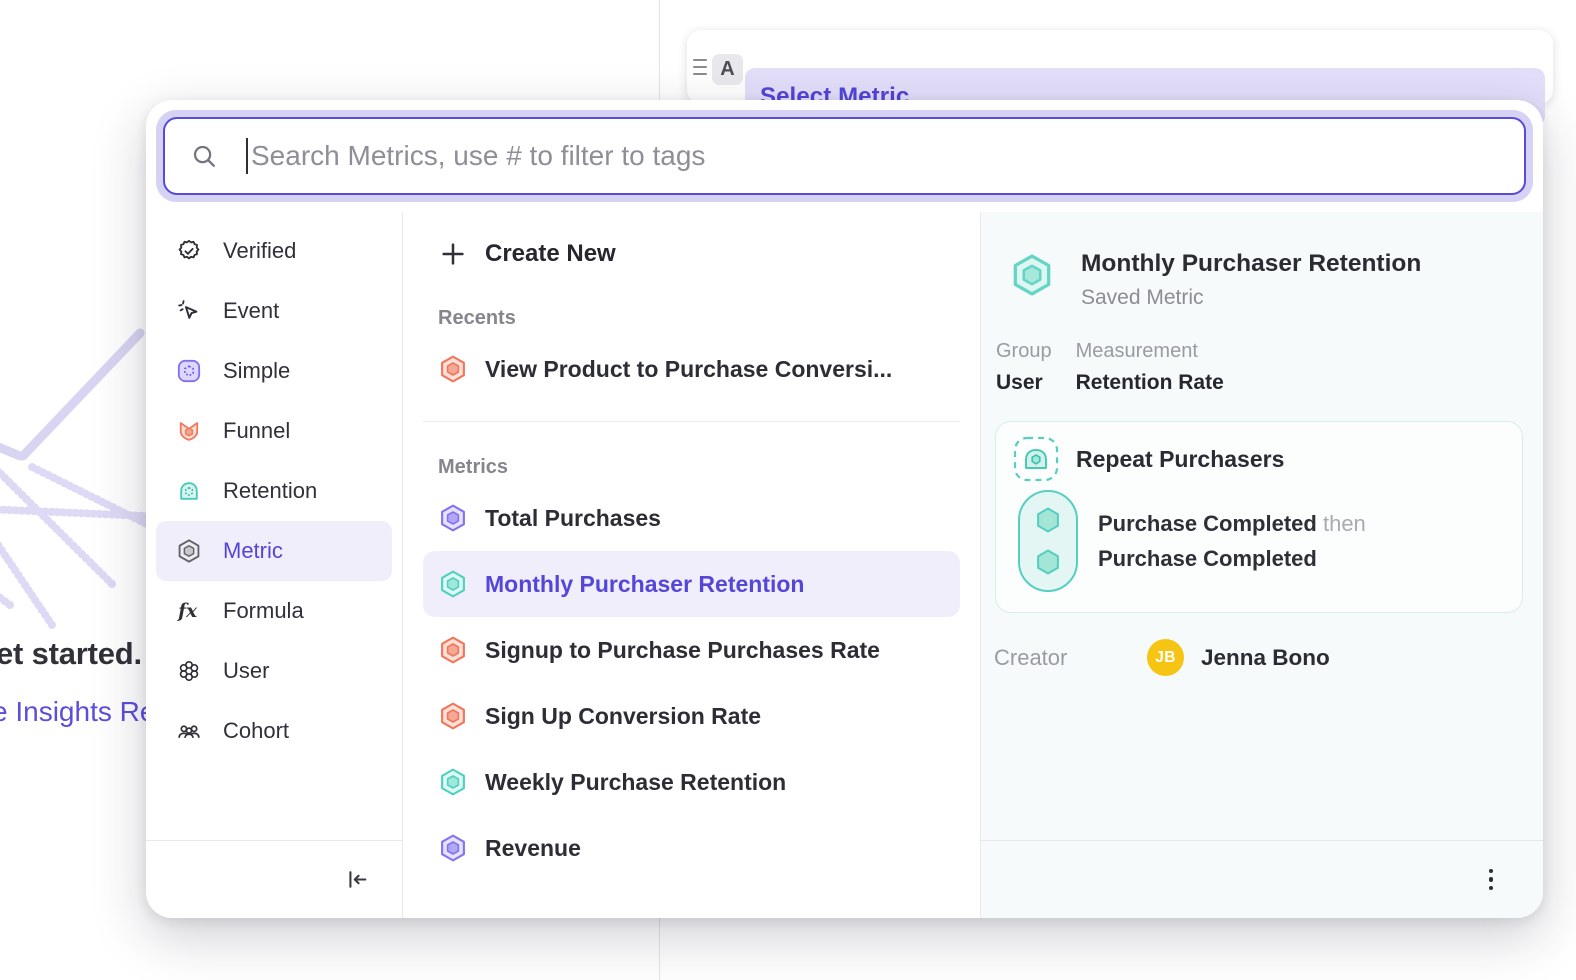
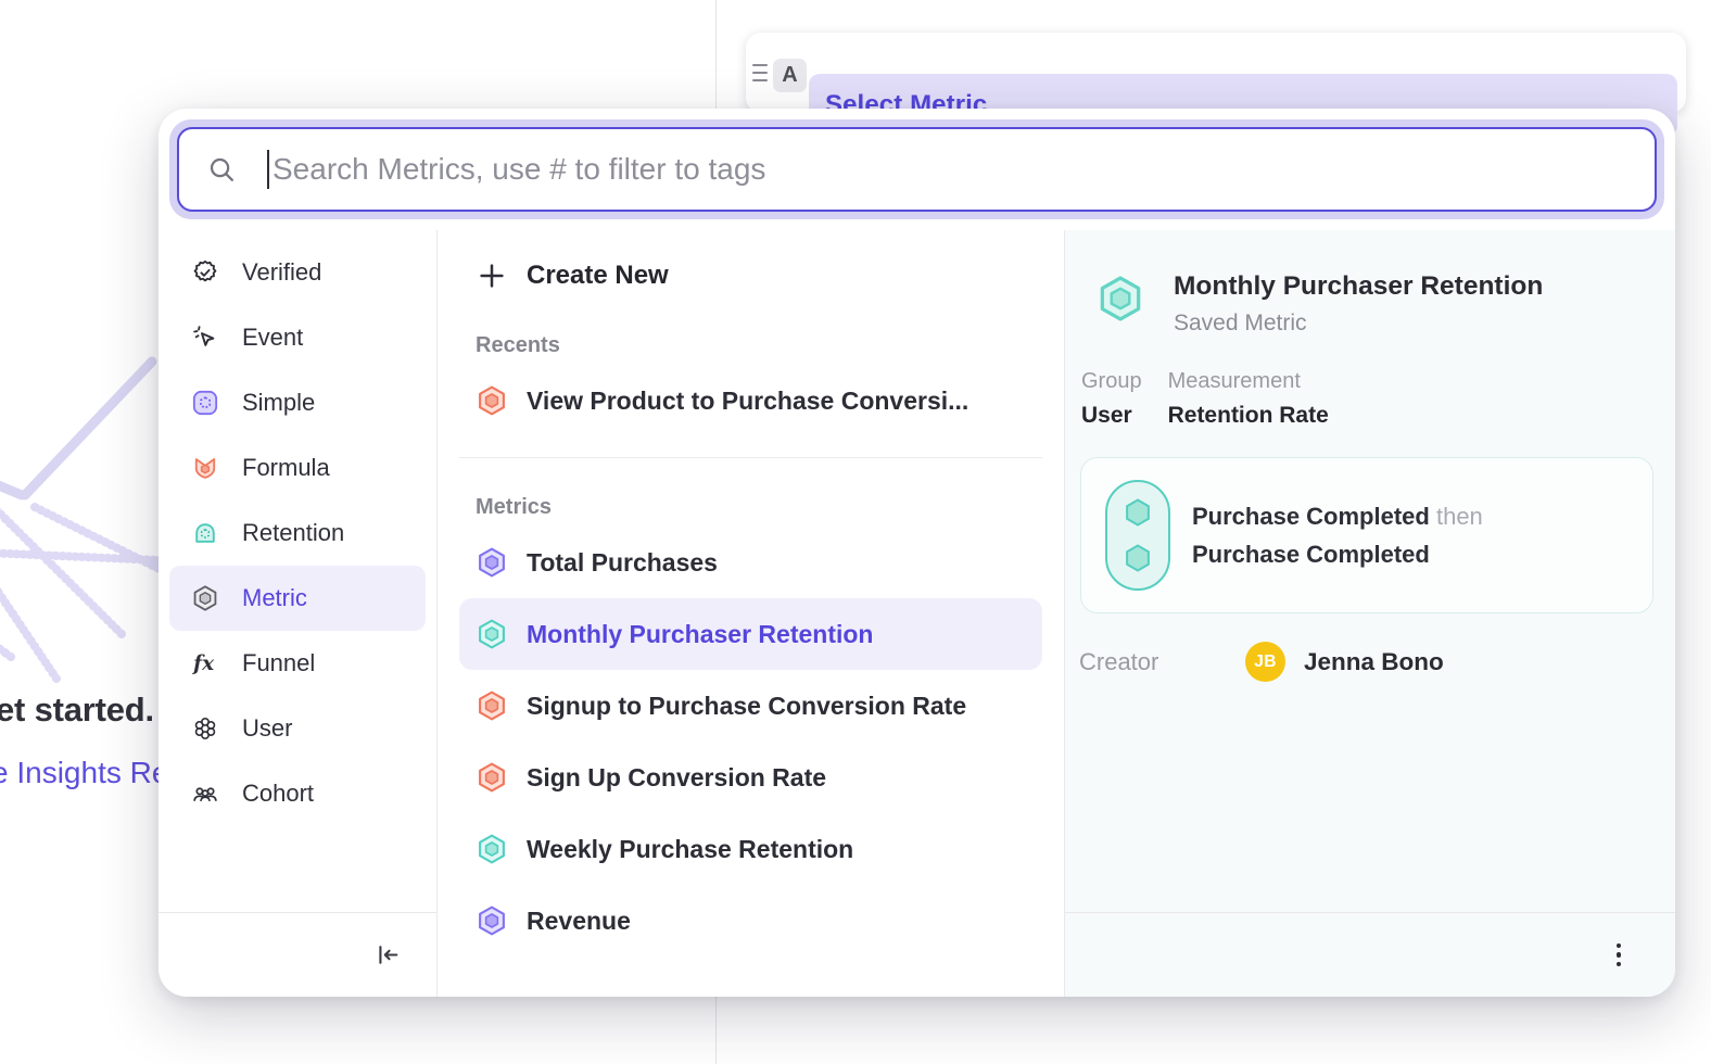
  et started.
  Insights R
  A
  Select Metric
  Search Metrics, use # to filter to tags
  Verified
  Event
  Simple
- Funnel
+ Formula
  Retention
  Metric
  fx
- Formula
+ Funnel
  User
  Cohort
  Create New
  Recents
  View Product to Purchase Conversi...
  Metrics
  Total Purchases
  Monthly Purchaser Retention
- Signup to Purchase Purchases Rate
+ Signup to Purchase Conversion Rate
  Sign Up Conversion Rate
  Weekly Purchase Retention
  Revenue
  Monthly Purchaser Retention
  Saved Metric
  Group
  User
  Measurement
  Retention Rate
- Repeat Purchasers
  Purchase Completed then
  Purchase Completed
  Creator
  JB
  Jenna Bono
